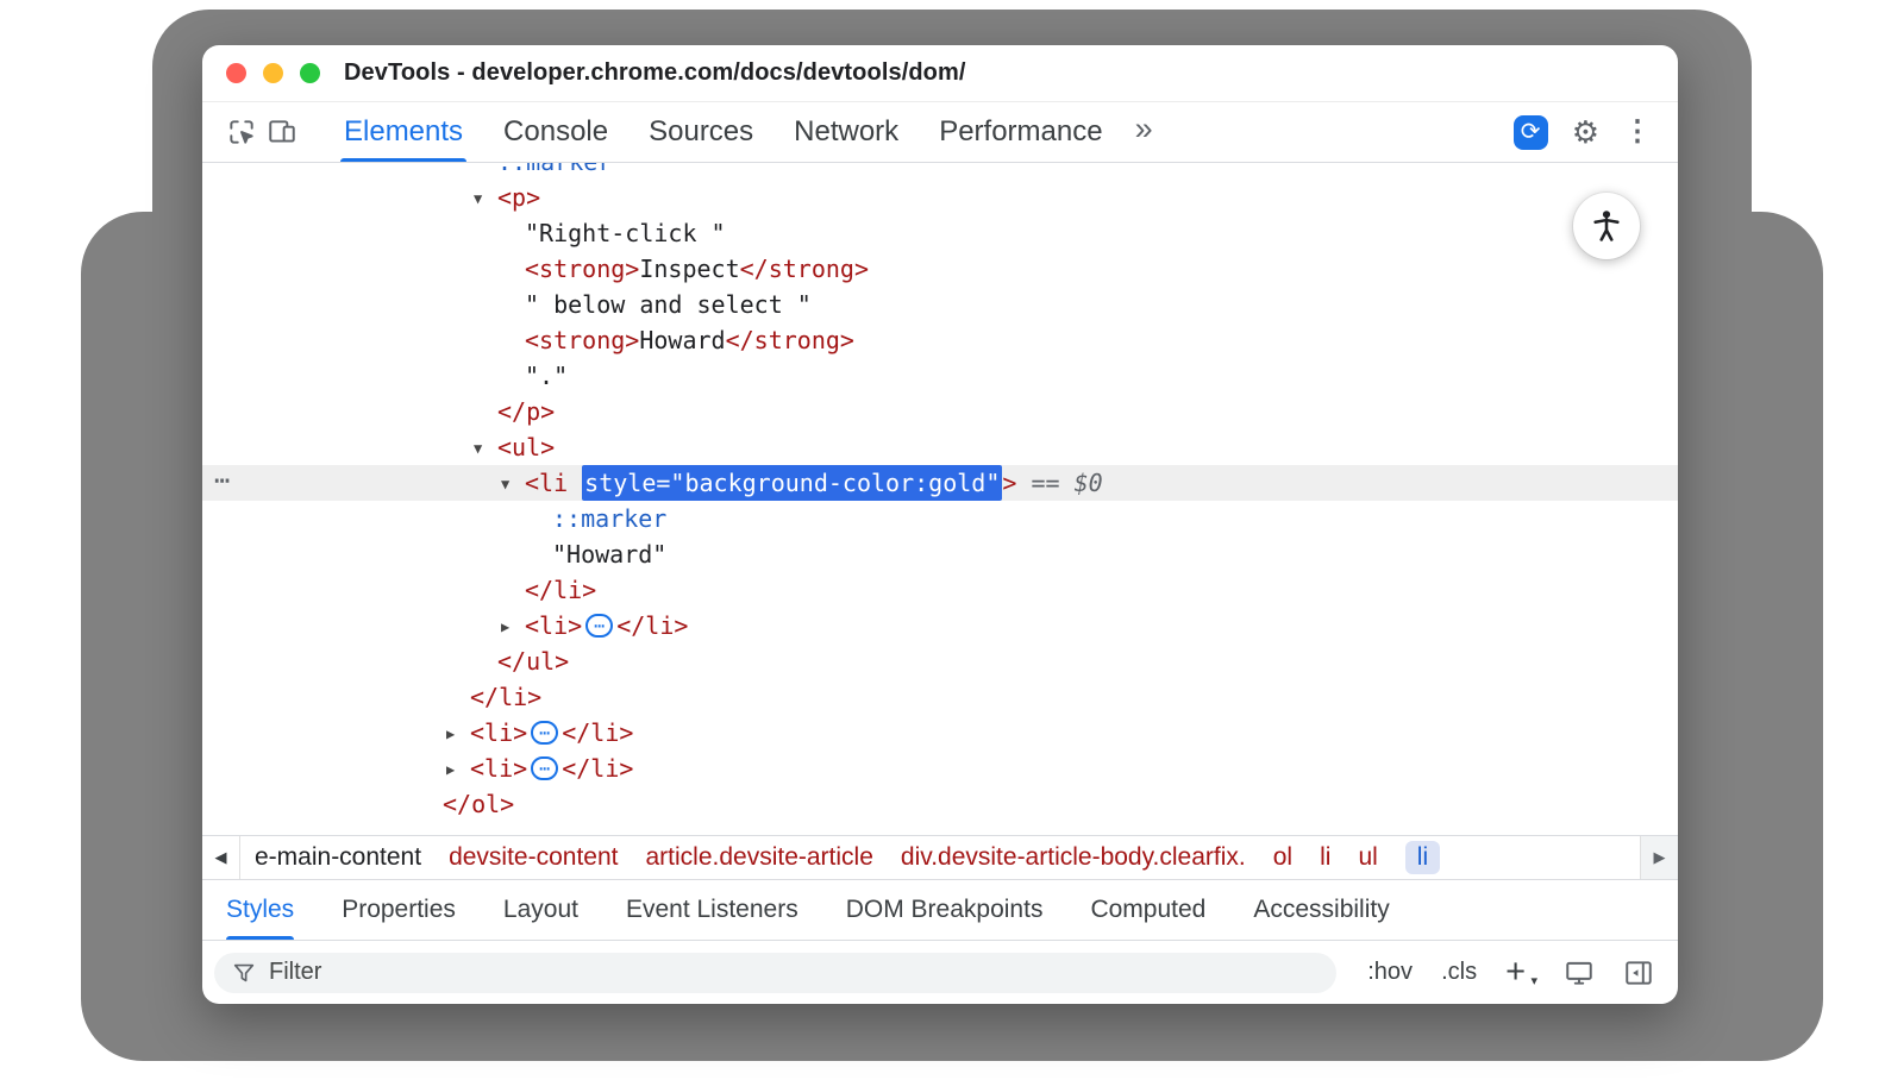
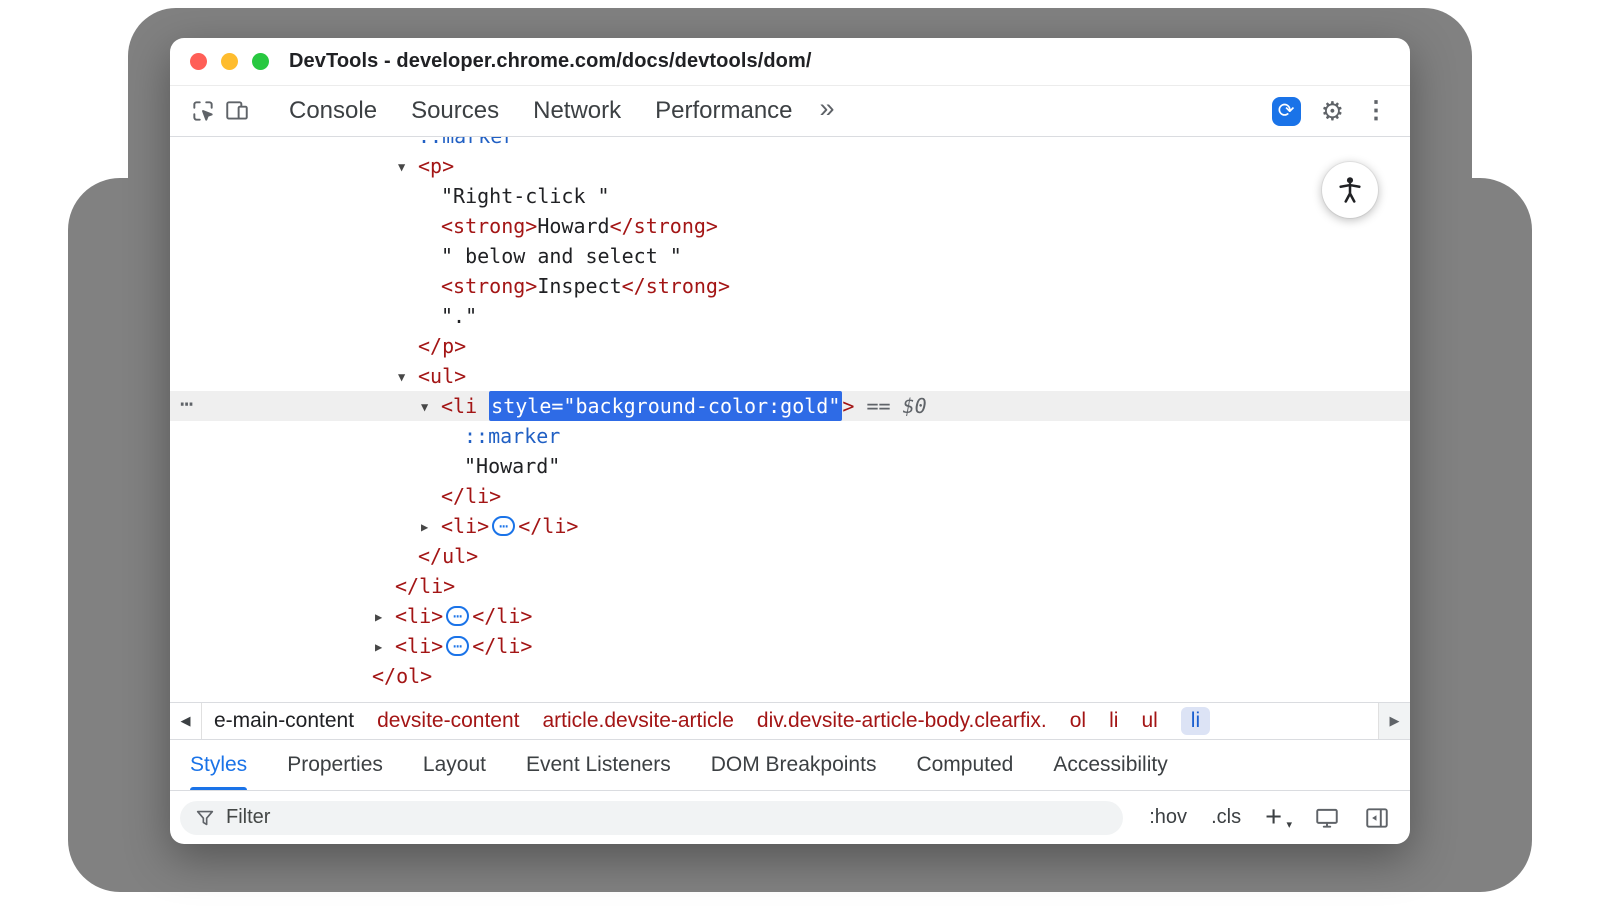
  DevTools - developer.chrome.com/docs/devtools/dom/
- Elements
  Console
  Sources
  Network
  Performance
  »
  ⟳
  ⚙
  ⋮
  ▼ <p>
  "Right-click "
- <strong>Inspect</strong>
+ <strong>Howard</strong>
  " below and select "
- <strong>Howard</strong>
+ <strong>Inspect</strong>
  "."
  </p>
  ▼ <ul>
  ⋯
  ▼ <li style="background-color:gold"> == $0
  ::marker
  "Howard"
  </li>
  ▶ <li> ⋯ </li>
  </ul>
  </li>
  ▶ <li> ⋯ </li>
  ▶ <li> ⋯ </li>
  </ol>
  ◀
  e-main-content
  devsite-content
  article.devsite-article
  div.devsite-article-body.clearfix.
  ol
  li
  ul
  li
  ▶
  Styles
  Properties
  Layout
  Event Listeners
  DOM Breakpoints
  Computed
  Accessibility
  Filter
  :hov
  .cls
  +
  ▾
